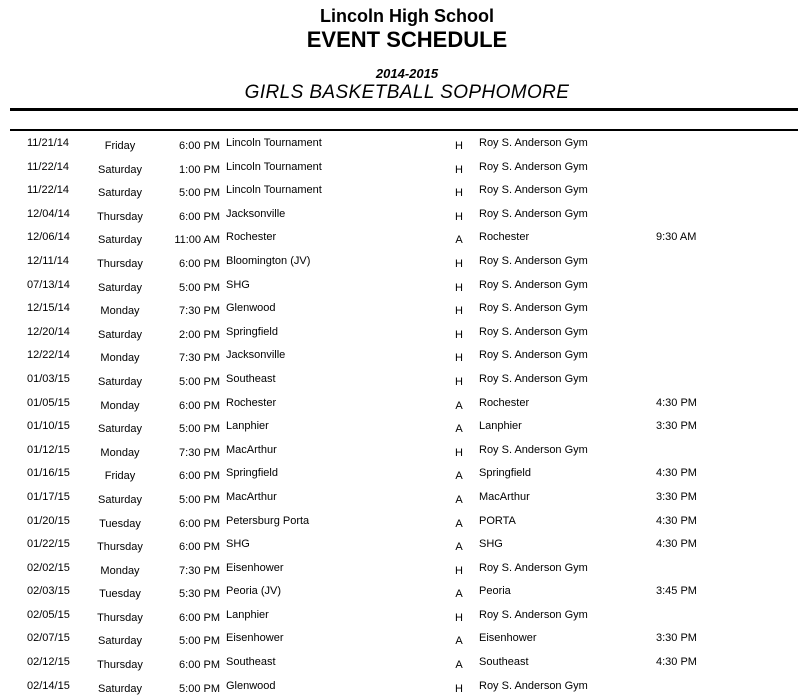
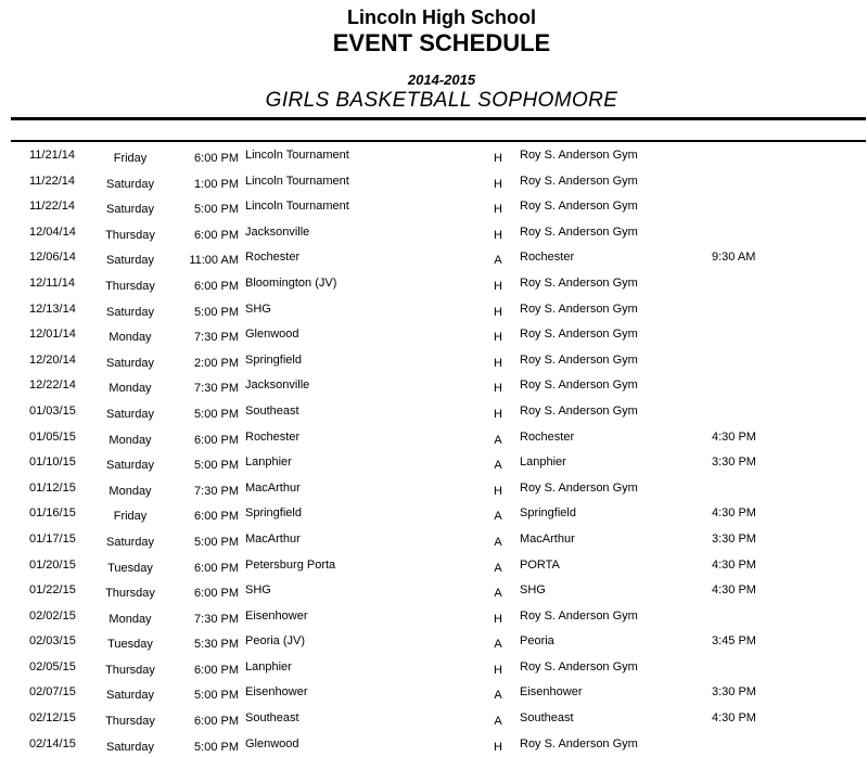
  Lincoln High School
  EVENT SCHEDULE
  2014-2015
  GIRLS BASKETBALL SOPHOMORE
  11/21/14
  Friday
  6:00 PM
  Lincoln Tournament
  H
  Roy S. Anderson Gym
  11/22/14
  Saturday
  1:00 PM
  Lincoln Tournament
  H
  Roy S. Anderson Gym
  11/22/14
  Saturday
  5:00 PM
  Lincoln Tournament
  H
  Roy S. Anderson Gym
  12/04/14
  Thursday
  6:00 PM
  Jacksonville
  H
  Roy S. Anderson Gym
  12/06/14
  Saturday
  11:00 AM
  Rochester
  A
  Rochester
  9:30 AM
  12/11/14
  Thursday
  6:00 PM
  Bloomington (JV)
  H
  Roy S. Anderson Gym
- 07/13/14
+ 12/13/14
  Saturday
  5:00 PM
  SHG
  H
  Roy S. Anderson Gym
- 12/15/14
+ 12/01/14
  Monday
  7:30 PM
  Glenwood
  H
  Roy S. Anderson Gym
  12/20/14
  Saturday
  2:00 PM
  Springfield
  H
  Roy S. Anderson Gym
  12/22/14
  Monday
  7:30 PM
  Jacksonville
  H
  Roy S. Anderson Gym
  01/03/15
  Saturday
  5:00 PM
  Southeast
  H
  Roy S. Anderson Gym
  01/05/15
  Monday
  6:00 PM
  Rochester
  A
  Rochester
  4:30 PM
  01/10/15
  Saturday
  5:00 PM
  Lanphier
  A
  Lanphier
  3:30 PM
  01/12/15
  Monday
  7:30 PM
  MacArthur
  H
  Roy S. Anderson Gym
  01/16/15
  Friday
  6:00 PM
  Springfield
  A
  Springfield
  4:30 PM
  01/17/15
  Saturday
  5:00 PM
  MacArthur
  A
  MacArthur
  3:30 PM
  01/20/15
  Tuesday
  6:00 PM
  Petersburg Porta
  A
  PORTA
  4:30 PM
  01/22/15
  Thursday
  6:00 PM
  SHG
  A
  SHG
  4:30 PM
  02/02/15
  Monday
  7:30 PM
  Eisenhower
  H
  Roy S. Anderson Gym
  02/03/15
  Tuesday
  5:30 PM
  Peoria (JV)
  A
  Peoria
  3:45 PM
  02/05/15
  Thursday
  6:00 PM
  Lanphier
  H
  Roy S. Anderson Gym
  02/07/15
  Saturday
  5:00 PM
  Eisenhower
  A
  Eisenhower
  3:30 PM
  02/12/15
  Thursday
  6:00 PM
  Southeast
  A
  Southeast
  4:30 PM
  02/14/15
  Saturday
  5:00 PM
  Glenwood
  H
  Roy S. Anderson Gym
